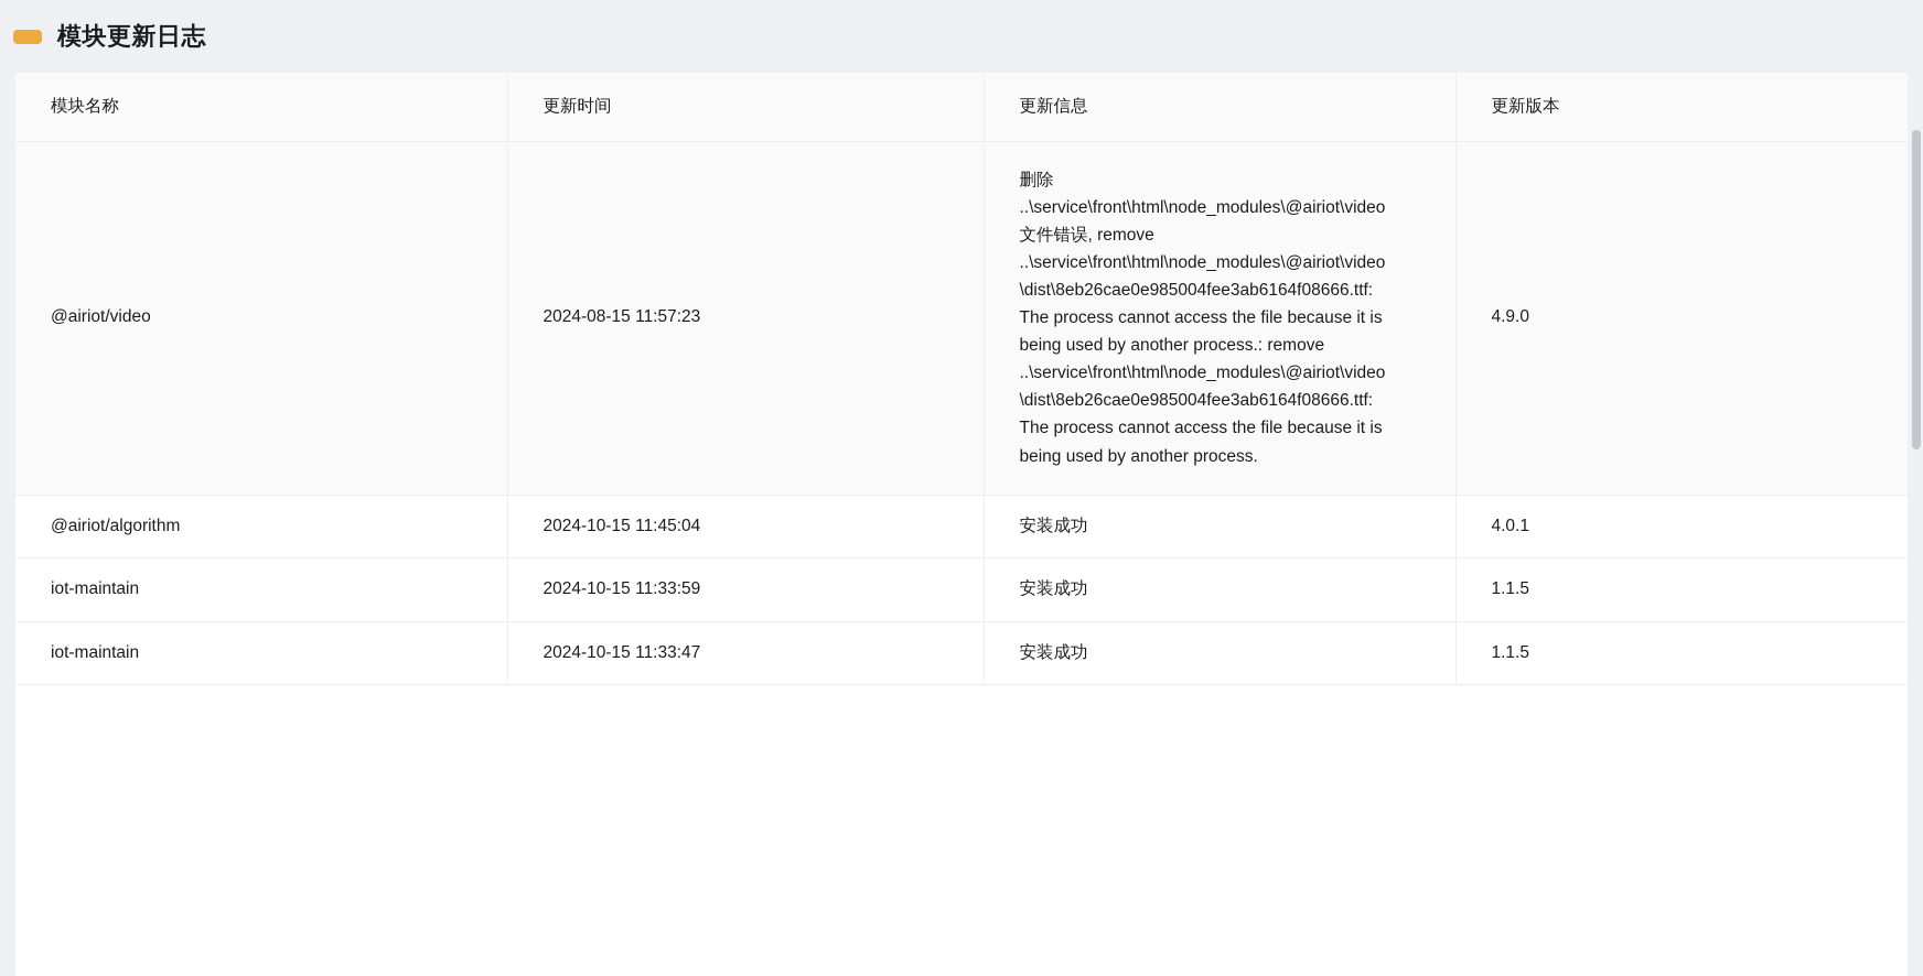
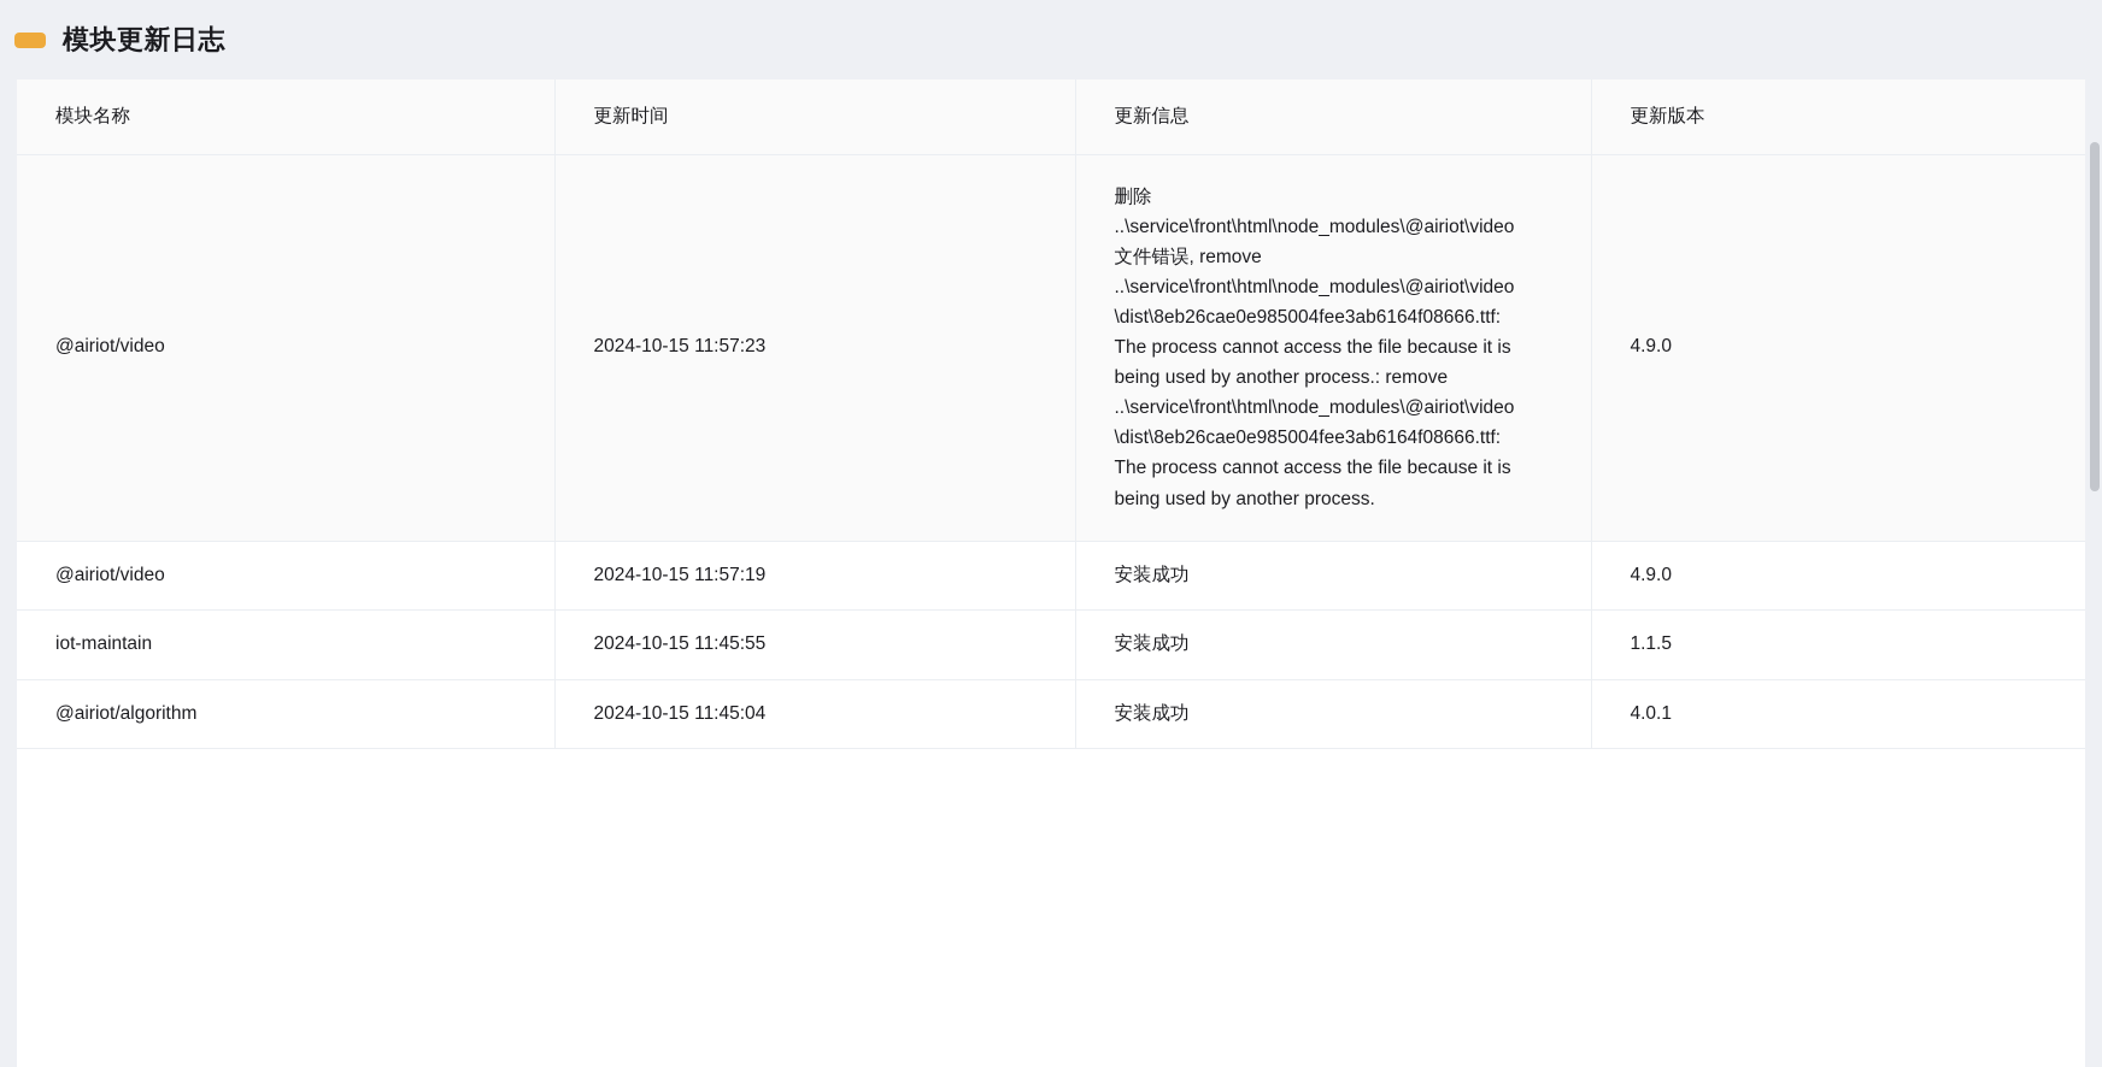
  模块更新日志
  模块名称	更新时间	更新信息	更新版本
- @airiot/video	2024-08-15 11:57:23	删除 ..\service\front\html\node_modules\@airiot\video 文件错误, remove ..\service\front\html\node_modules\@airiot\video \dist\8eb26cae0e985004fee3ab6164f08666.ttf: The process cannot access the file because it is being used by another process.: remove ..\service\front\html\node_modules\@airiot\video \dist\8eb26cae0e985004fee3ab6164f08666.ttf: The process cannot access the file because it is being used by another process.	4.9.0
+ @airiot/video	2024-10-15 11:57:23	删除 ..\service\front\html\node_modules\@airiot\video 文件错误, remove ..\service\front\html\node_modules\@airiot\video \dist\8eb26cae0e985004fee3ab6164f08666.ttf: The process cannot access the file because it is being used by another process.: remove ..\service\front\html\node_modules\@airiot\video \dist\8eb26cae0e985004fee3ab6164f08666.ttf: The process cannot access the file because it is being used by another process.	4.9.0
+ @airiot/video	2024-10-15 11:57:19	安装成功	4.9.0
+ iot-maintain	2024-10-15 11:45:55	安装成功	1.1.5
  @airiot/algorithm	2024-10-15 11:45:04	安装成功	4.0.1
- iot-maintain	2024-10-15 11:33:59	安装成功	1.1.5
- iot-maintain	2024-10-15 11:33:47	安装成功	1.1.5
